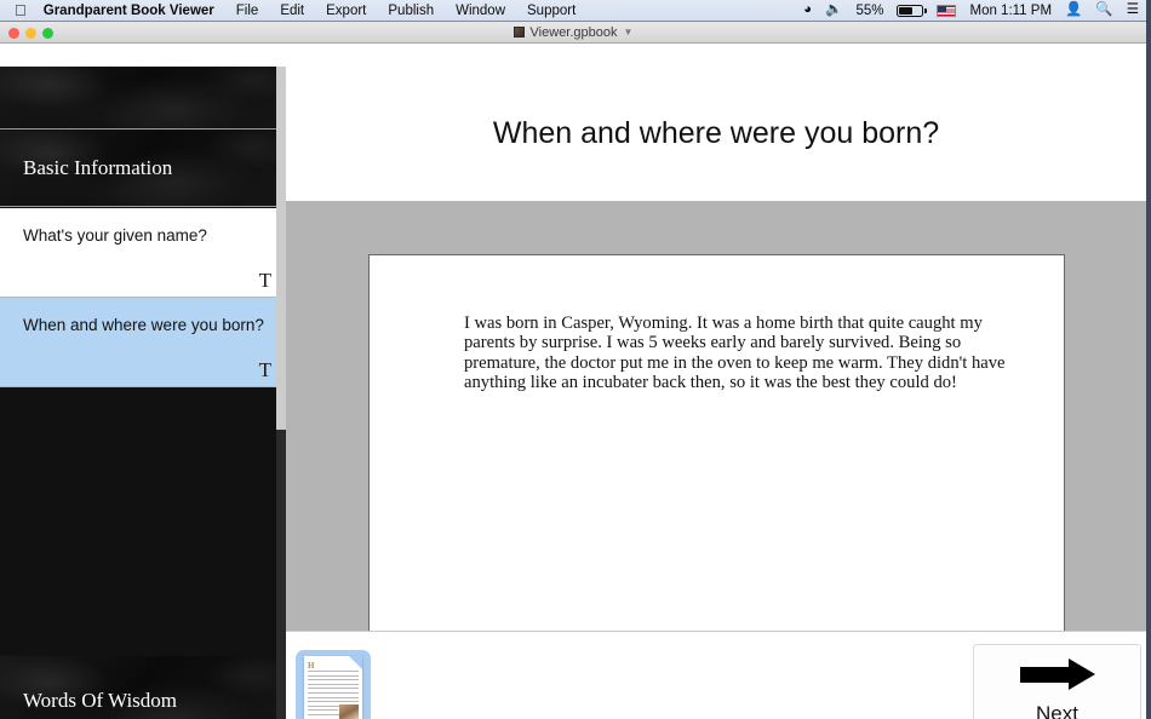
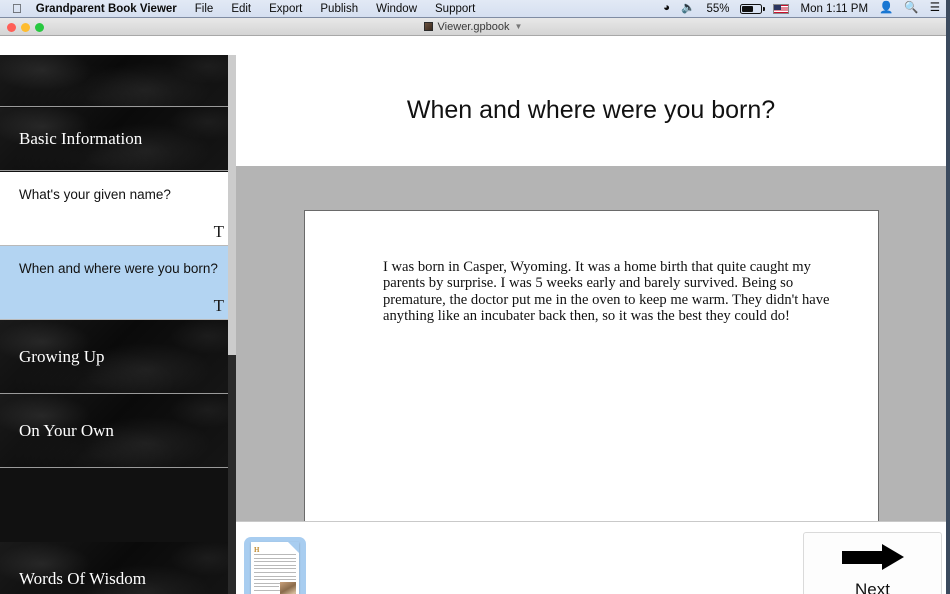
  
  Grandparent Book Viewer
  File
  Edit
  Export
  Publish
  Window
  Support
  ◕
  🔈
  55%
  Mon 1:11 PM
  👤
  🔍
  ☰
  Viewer.gpbook
  ▼
  Basic Information
  What's your given name?
  T
  When and where were you born?
  T
+ Growing Up
+ On Your Own
  Words Of Wisdom
  When and where were you born?
  I was born in Casper, Wyoming. It was a home birth that quite caught my parents by surprise. I was 5 weeks early and barely survived. Being so premature, the doctor put me in the oven to keep me warm. They didn't have anything like an incubater back then, so it was the best they could do!
  H
  Next
